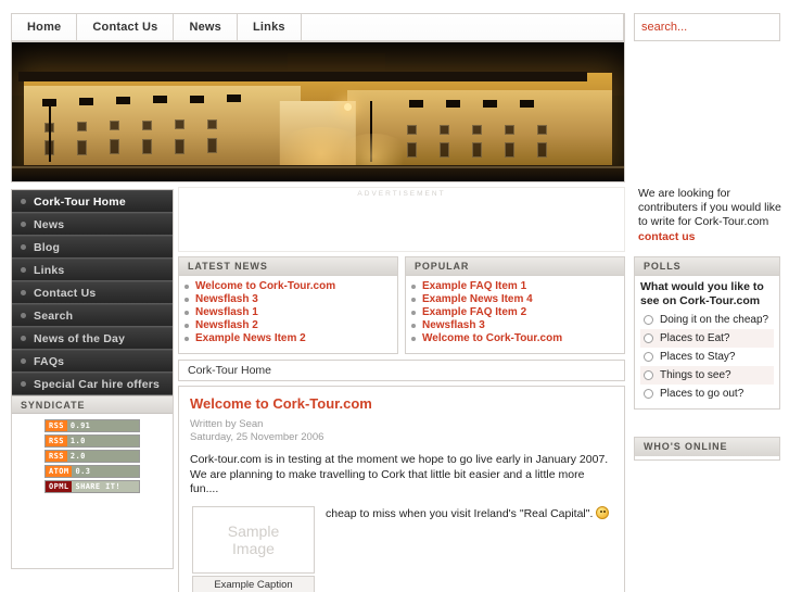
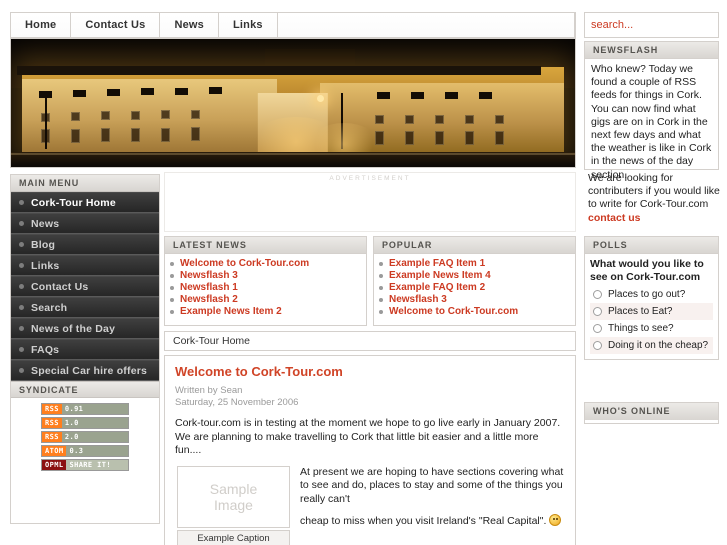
  Home
  Contact Us
  News
  Links
  search...
+ NEWSFLASH
+ Who knew? Today we found a couple of RSS feeds for things in Cork. You can now find what gigs are on in Cork in the next few days and what the weather is like in Cork in the news of the day section.
  We are looking for contributers if you would like to write for Cork-Tour.com contact us
+ MAIN MENU
  Cork-Tour Home
  News
  Blog
  Links
  Contact Us
  Search
  News of the Day
  FAQs
  Special Car hire offers
  SYNDICATE
  RSS
  0.91
  RSS
  1.0
  RSS
  2.0
  ATOM
  0.3
  OPML
  SHARE IT!
  LATEST NEWS
  Welcome to Cork-Tour.com
  Newsflash 3
  Newsflash 1
  Newsflash 2
  Example News Item 2
  POPULAR
  Example FAQ Item 1
  Example News Item 4
  Example FAQ Item 2
  Newsflash 3
  Welcome to Cork-Tour.com
  Cork-Tour Home
  Welcome to Cork-Tour.com
  Written by Sean
  Saturday, 25 November 2006
  Cork-tour.com is in testing at the moment we hope to go live early in January 2007. We are planning to make travelling to Cork that little bit easier and a little more fun....
  Sample
  Image
  Example Caption
+ At present we are hoping to have sections covering what to see and do, places to stay and some of the things you really can't
  cheap to miss when you visit Ireland's "Real Capital".
  POLLS
  What would you like to see on Cork-Tour.com
- Doing it on the cheap?
+ Places to go out?
  Places to Eat?
- Places to Stay?
  Things to see?
- Places to go out?
+ Doing it on the cheap?
  WHO'S ONLINE
